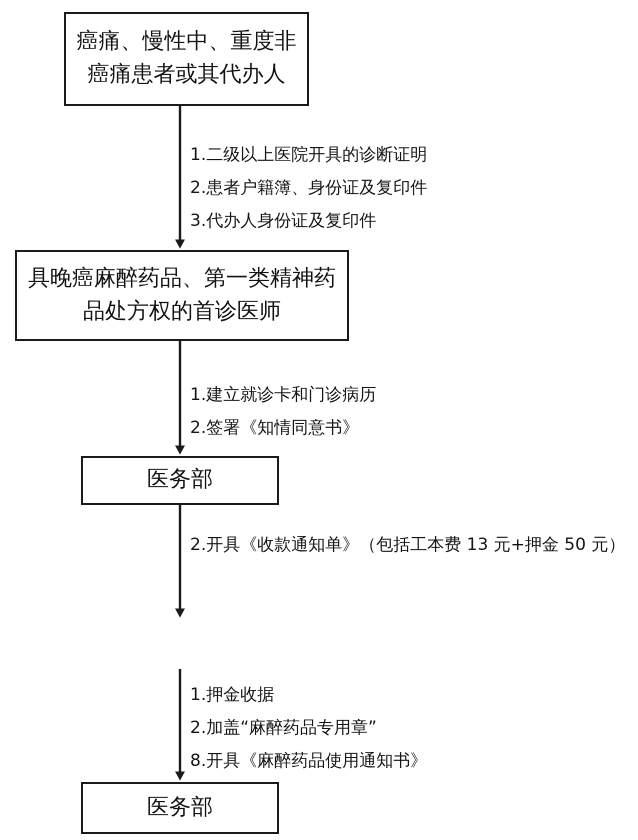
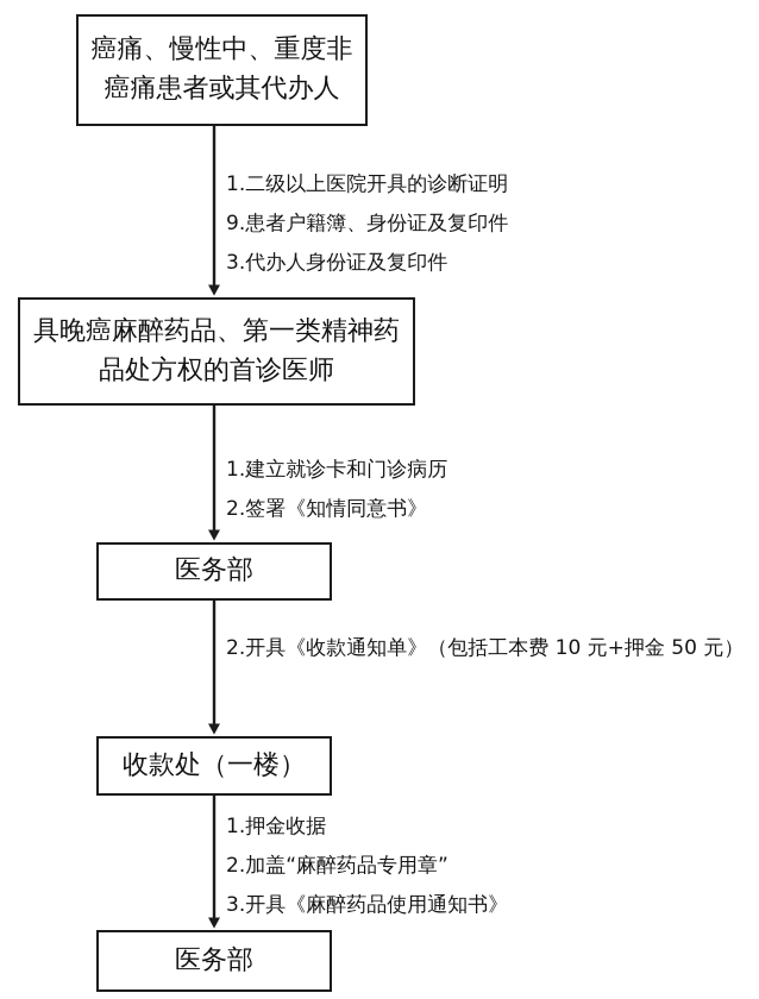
  癌痛、慢性中、重度非
  癌痛患者或其代办人
  1.二级以上医院开具的诊断证明
- 2.患者户籍簿、身份证及复印件
+ 9.患者户籍簿、身份证及复印件
  3.代办人身份证及复印件
  具晚癌麻醉药品、第一类精神药
  品处方权的首诊医师
  1.建立就诊卡和门诊病历
  2.签署《知情同意书》
  医务部
- 2.开具《收款通知单》（包括工本费 13 元+押金 50 元）
+ 2.开具《收款通知单》（包括工本费 10 元+押金 50 元）
+ 收款处（一楼）
  1.押金收据
  2.加盖“麻醉药品专用章”
- 8.开具《麻醉药品使用通知书》
+ 3.开具《麻醉药品使用通知书》
  医务部
